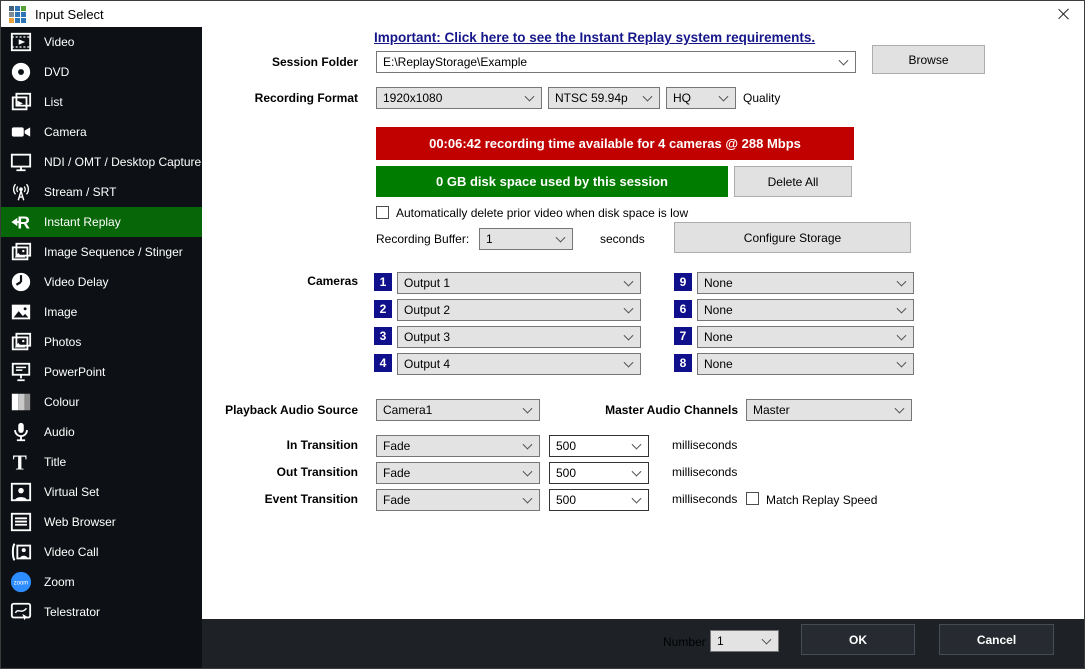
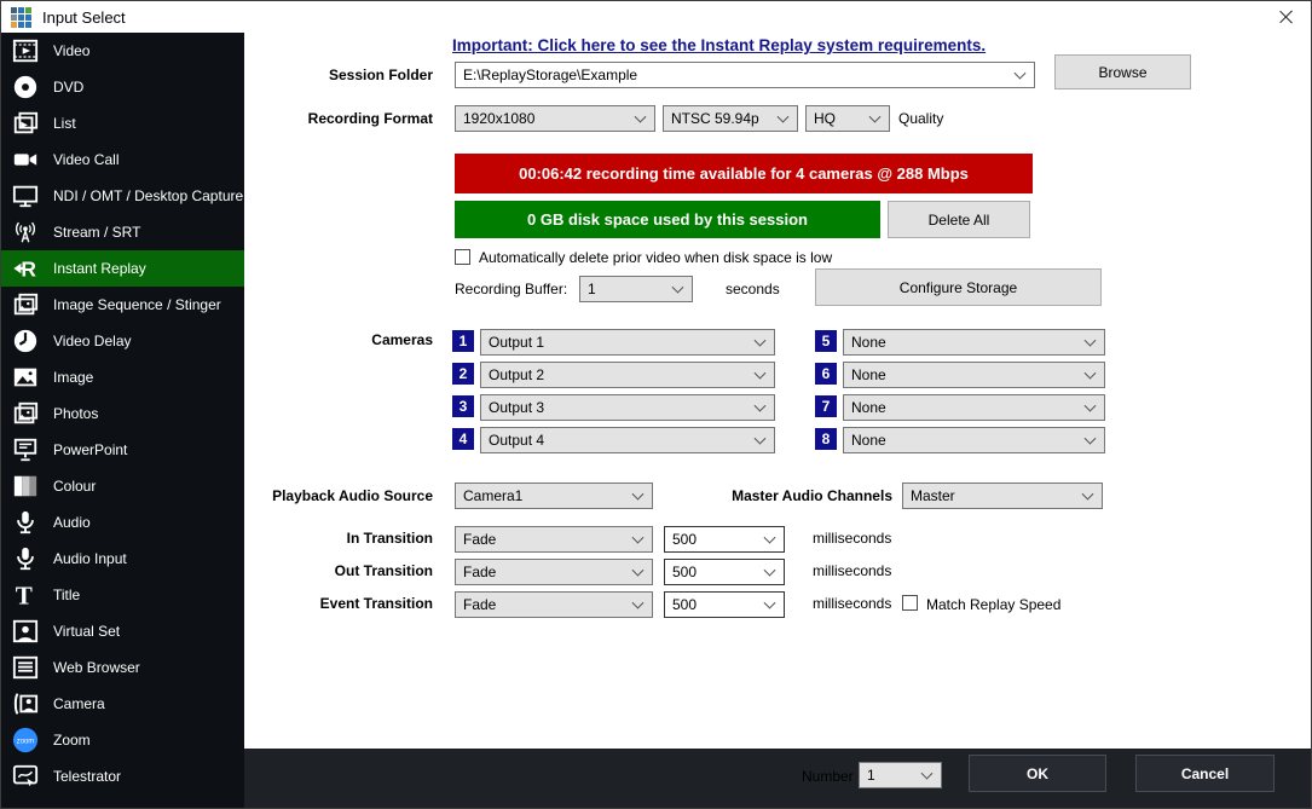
  Input Select
  Video
  DVD
  List
- Camera
+ Video Call
  NDI / OMT / Desktop Capture
  Stream / SRT
  R
  Instant Replay
  Image Sequence / Stinger
  Video Delay
  Image
  Photos
  PowerPoint
  Colour
  Audio
+ Audio Input
  T
  Title
  Virtual Set
  Web Browser
- Video Call
+ Camera
  Zoom
  Telestrator
  Important: Click here to see the Instant Replay system requirements.
  Session Folder
  E:\ReplayStorage\Example
  Browse
  Recording Format
  1920x1080
  NTSC 59.94p
  HQ
  Quality
  00:06:42 recording time available for 4 cameras @ 288 Mbps
  0 GB disk space used by this session
  Delete All
  Automatically delete prior video when disk space is low
  Recording Buffer:
  1
  seconds
  Configure Storage
  Cameras
  1
  Output 1
  2
  Output 2
  3
  Output 3
  4
  Output 4
- 9
+ 5
  None
  6
  None
  7
  None
  8
  None
  Playback Audio Source
  Camera1
  Master Audio Channels
  Master
  In Transition
  Fade
  500
  milliseconds
  Out Transition
  Fade
  500
  milliseconds
  Event Transition
  Fade
  500
  milliseconds
  Match Replay Speed
  Number
  1
  OK
  Cancel
